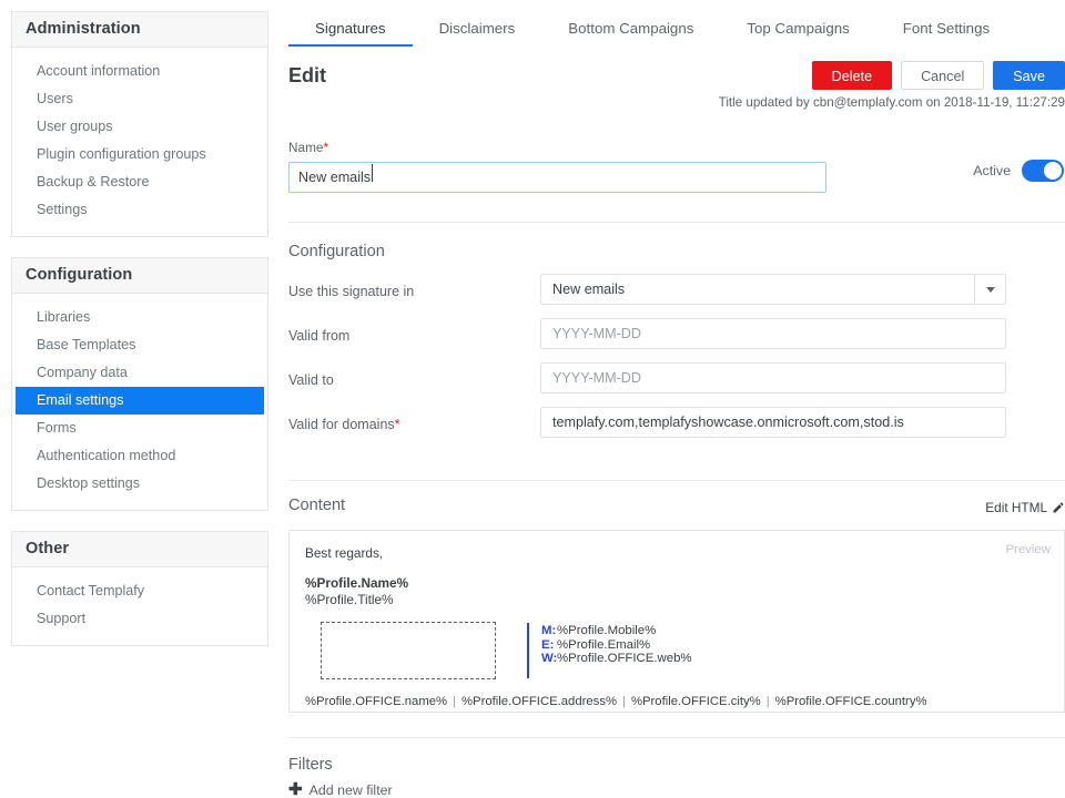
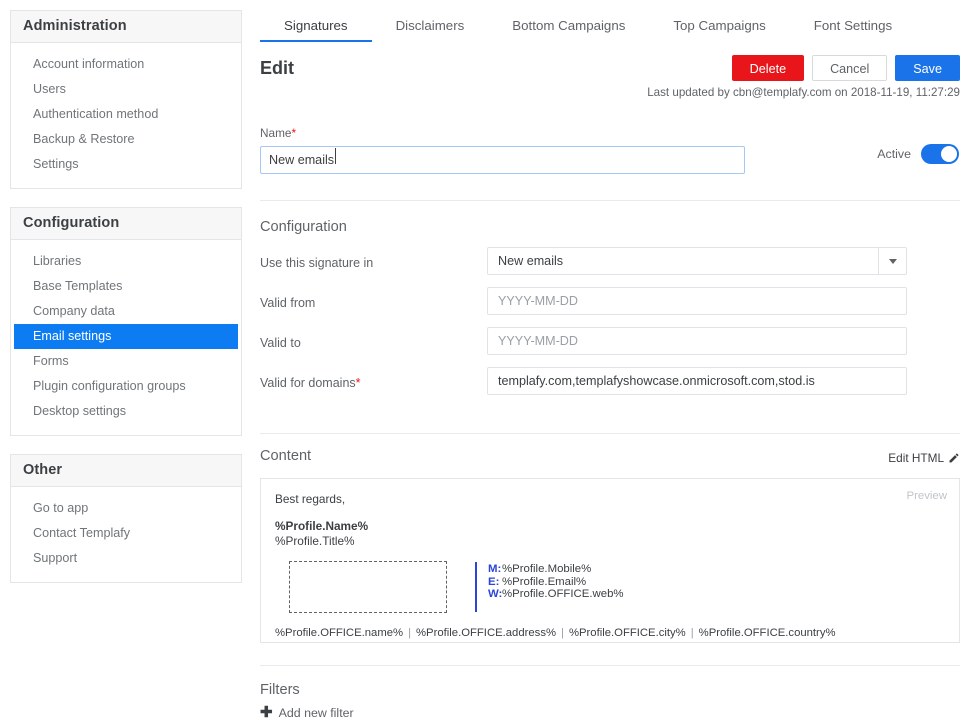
  Administration
  Account information
  Users
- User groups
- Plugin configuration groups
+ Authentication method
  Backup & Restore
  Settings
  Configuration
  Libraries
  Base Templates
  Company data
  Email settings
  Forms
- Authentication method
+ Plugin configuration groups
  Desktop settings
  Other
+ Go to app
  Contact Templafy
  Support
  Signatures
  Disclaimers
  Bottom Campaigns
  Top Campaigns
  Font Settings
  Edit
  Delete
  Cancel
  Save
- Title updated by cbn@templafy.com on 2018-11-19, 11:27:29
+ Last updated by cbn@templafy.com on 2018-11-19, 11:27:29
  Name*
  New emails
  Active
  Configuration
  Use this signature in
  New emails
  Valid from
  YYYY-MM-DD
  Valid to
  YYYY-MM-DD
  Valid for domains*
  templafy.com,templafyshowcase.onmicrosoft.com,stod.is
  Content
  Edit HTML
  Preview
  Best regards,
  %Profile.Name%
  %Profile.Title%
  M:%Profile.Mobile%
  E: %Profile.Email%
  W:%Profile.OFFICE.web%
  %Profile.OFFICE.name% | %Profile.OFFICE.address% | %Profile.OFFICE.city% | %Profile.OFFICE.country%
  Filters
  ✚
  Add new filter
